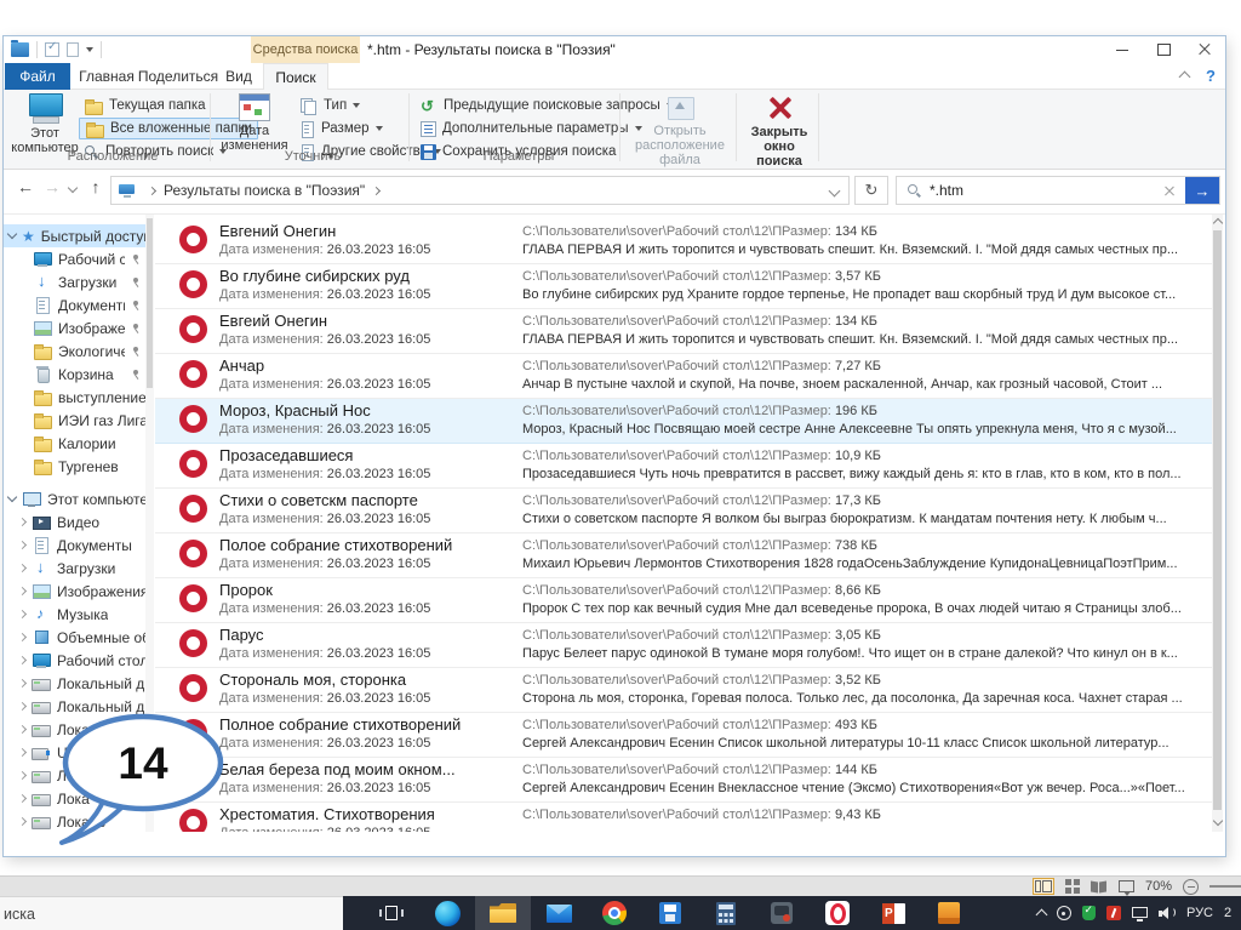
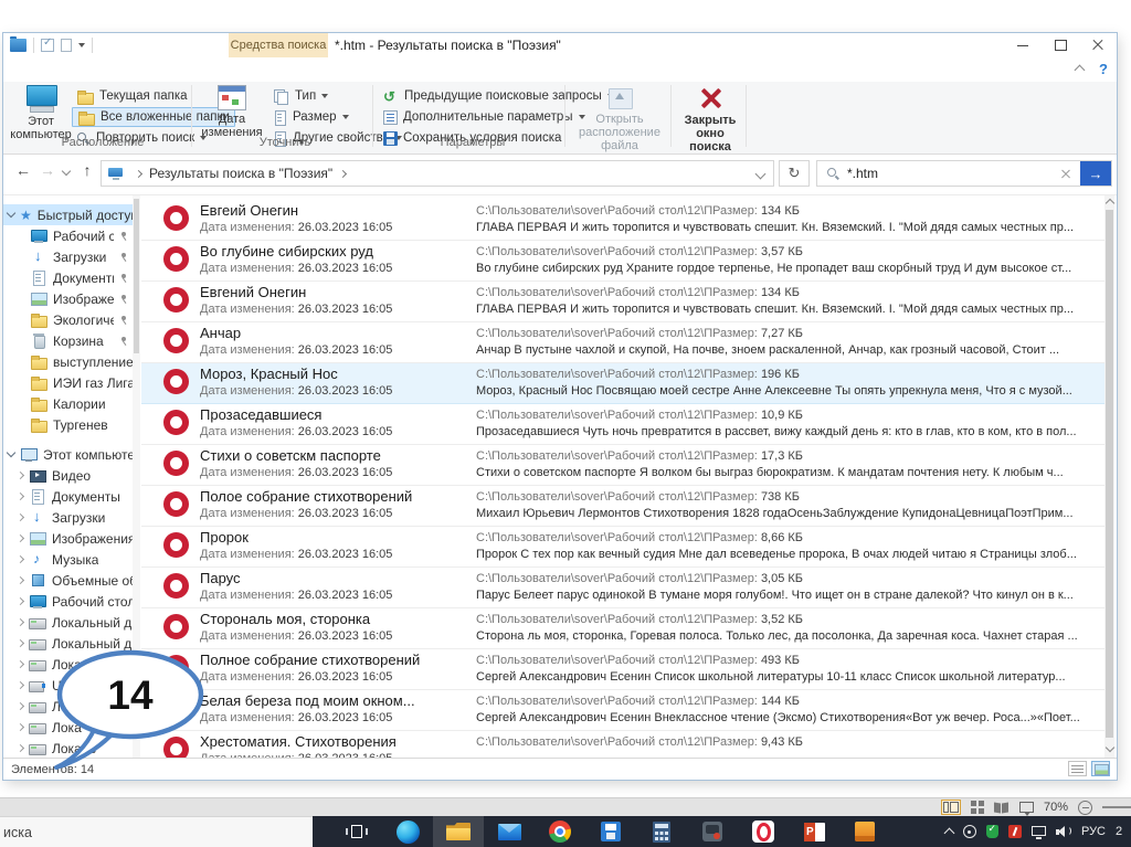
  Средства поиска
  *.htm - Результаты поиска в "Поэзия"
- Файл
- Главная
- Поделиться
- Вид
- Поиск
  ?
  Этот компьютер
  Текущая папка
  Все вложенные папки
  Повторить поис
  Расположение
  Дата изменения
  Тип
  Размер
  Другие свойсв
  Уточнить
  Предыдущие поисковые запросы
  Дополнительные параметры
  Сохранить условия поиска
  Параметры
  Открыть расположение файла
  Закрыть окно поиска
  ←
  →
  ↑
  Результаты поиска в "Поэзия"
  ↻
  *.htm
  →
  Быстрый досту
  Рабочий с
  Загрузки
  Документ
  Изображе
  Экологиче
  Корзина
  выступление
  ИЭИ газ Лига
  Калории
  Тургенев
  Этот компьюте
  Видео
  Документы
  Загрузки
  Изображени
  Музыка
  Рабочий стол
  Локальный д
  Локальный д
  Лока
- Евгений Онегин
+ Евгеий Онегин
  Дата изменения: 26.03.2023 16:05
  C:\Пользователи\sover\Рабочий стол\12\П
  Размер:
  134 КБ
  ГЛАВА ПЕРВАЯ И жить торопится и чувствовать спешит. Кн. Вяземский. I. "Мой дядя самых честных пр...
  Во глубине сибирских руд
  Дата изменения: 26.03.2023 16:05
  C:\Пользователи\sover\Рабочий стол\12\П
  Размер:
  3,57 КБ
  Во глубине сибирских руд Храните гордое терпенье, Не пропадет ваш скорбный труд И дум высокое ст...
- Евгеий Онегин
+ Евгений Онегин
  Дата изменения: 26.03.2023 16:05
  C:\Пользователи\sover\Рабочий стол\12\П
  Размер:
  134 КБ
  ГЛАВА ПЕРВАЯ И жить торопится и чувствовать спешит. Кн. Вяземский. I. "Мой дядя самых честных пр...
  Анчар
  Дата изменения: 26.03.2023 16:05
  C:\Пользователи\sover\Рабочий стол\12\П
  Размер:
  7,27 КБ
  Анчар В пустыне чахлой и скупой, На почве, зноем раскаленной, Анчар, как грозный часовой, Стоит ...
  Мороз, Красный Нос
  Дата изменения: 26.03.2023 16:05
  C:\Пользователи\sover\Рабочий стол\12\П
  Размер:
  196 КБ
  Мороз, Красный Нос Посвящаю моей сестре Анне Алексеевне Ты опять упрекнула меня, Что я с музой...
  Прозаседавшиеся
  Дата изменения: 26.03.2023 16:05
  C:\Пользователи\sover\Рабочий стол\12\П
  Размер:
  10,9 КБ
  Прозаседавшиеся Чуть ночь превратится в рассвет, вижу каждый день я: кто в глав, кто в ком, кто в пол...
  Стихи о советскм паспорте
  Дата изменения: 26.03.2023 16:05
  C:\Пользователи\sover\Рабочий стол\12\П
  Размер:
  17,3 КБ
  Стихи о советском паспорте Я волком бы выграз бюрократизм. К мандатам почтения нету. К любым ч...
  Полое собрание стихотворений
  Дата изменения: 26.03.2023 16:05
  C:\Пользователи\sover\Рабочий стол\12\П
  Размер:
  738 КБ
  Михаил Юрьевич Лермонтов Стихотворения 1828 годаОсеньЗаблуждение КупидонаЦевницаПоэтПрим...
  Пророк
  Дата изменения: 26.03.2023 16:05
  C:\Пользователи\sover\Рабочий стол\12\П
  Размер:
  8,66 КБ
  Пророк С тех пор как вечный судия Мне дал всеведенье пророка, В очах людей читаю я Страницы злоб...
  Парус
  Дата изменения: 26.03.2023 16:05
  C:\Пользователи\sover\Рабочий стол\12\П
  Размер:
  3,05 КБ
  Парус Белеет парус одинокой В тумане моря голубом!. Что ищет он в стране далекой? Что кинул он в к...
  Сторональ моя, сторонка
  Дата изменения: 26.03.2023 16:05
  C:\Пользователи\sover\Рабочий стол\12\П
  Размер:
  3,52 КБ
  Сторона ль моя, сторонка, Горевая полоса. Только лес, да посолонка, Да заречная коса. Чахнет старая ...
  Полное собрание стихотворений
  Дата изменения: 26.03.2023 16:05
  C:\Пользователи\sover\Рабочий стол\12\П
  Размер:
  493 КБ
  Сергей Александрович Есенин Список школьной литературы 10-11 класс Список школьной литератур...
  Белая береза под моим окном...
  Дата изменения: 26.03.2023 16:05
  C:\Пользователи\sover\Рабочий стол\12\П
  Размер:
  144 КБ
  Сергей Александрович Есенин Внеклассное чтение (Эксмо) Стихотворения«Вот уж вечер. Роса...»«Поет...
  Хрестоматия. Стихотворения
  C:\Пользователи\sover\Рабочий стол\12\П
  Размер:
  9,43 КБ
+ Элементов: 14
  14
  70%
  иска
  РУС
  2
